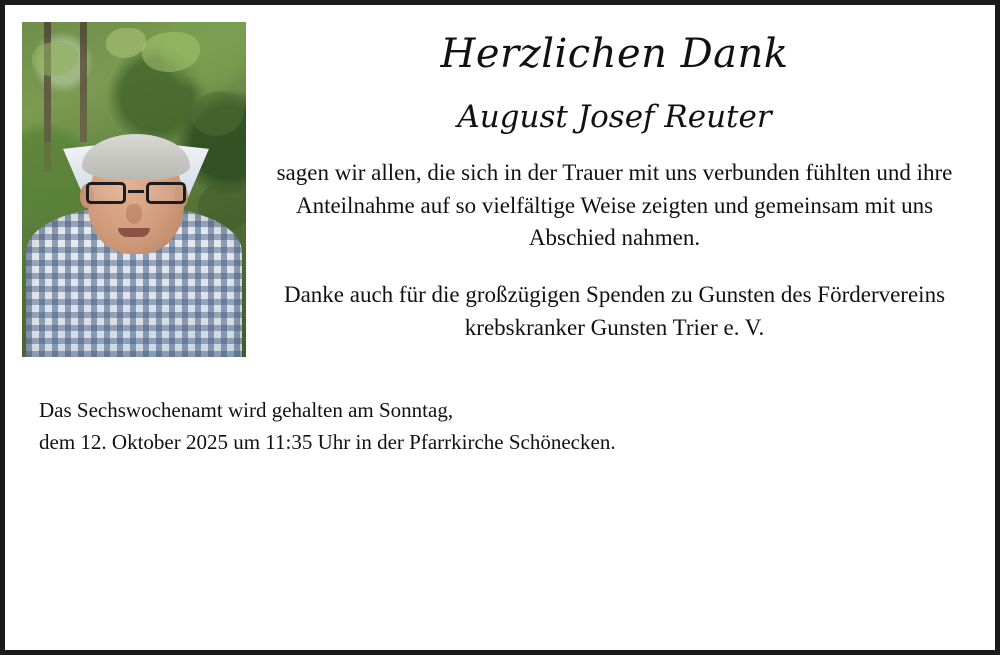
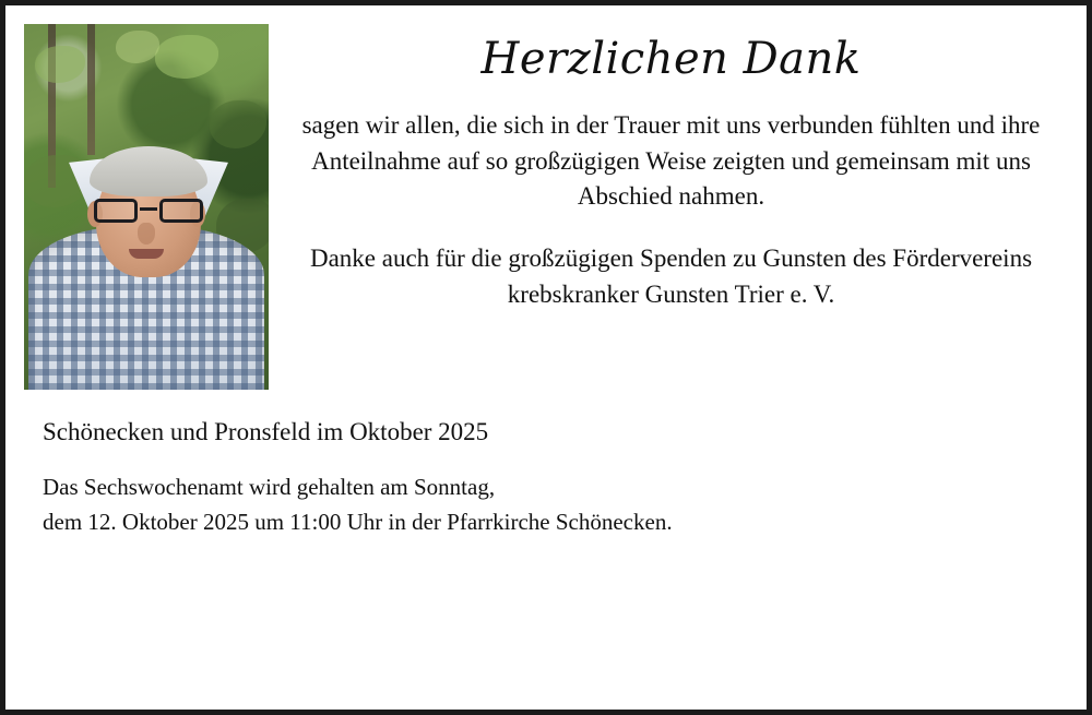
  Herzlichen Dank
- August Josef Reuter
- sagen wir allen, die sich in der Trauer mit uns verbunden fühlten und ihre Anteilnahme auf so vielfältige Weise zeigten und gemeinsam mit uns Abschied nahmen.
+ sagen wir allen, die sich in der Trauer mit uns verbunden fühlten und ihre Anteilnahme auf so großzügigen Weise zeigten und gemeinsam mit uns Abschied nahmen.
  Danke auch für die großzügigen Spenden zu Gunsten des Fördervereins krebskranker Gunsten Trier e. V.
+ Schönecken und Pronsfeld im Oktober 2025
  Das Sechswochenamt wird gehalten am Sonntag,
- dem 12. Oktober 2025 um 11:35 Uhr in der Pfarrkirche Schönecken.
+ dem 12. Oktober 2025 um 11:00 Uhr in der Pfarrkirche Schönecken.
